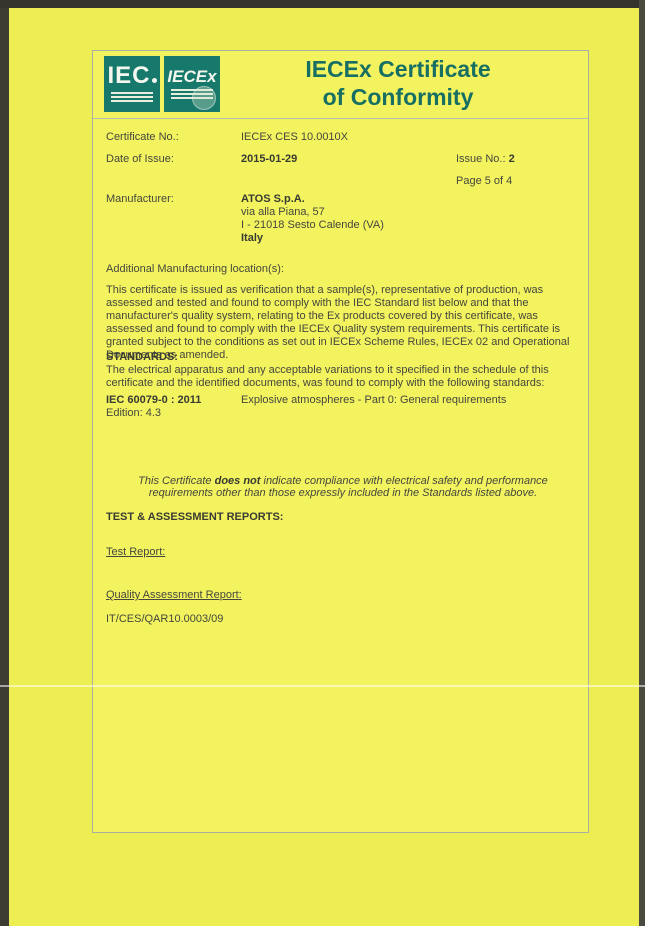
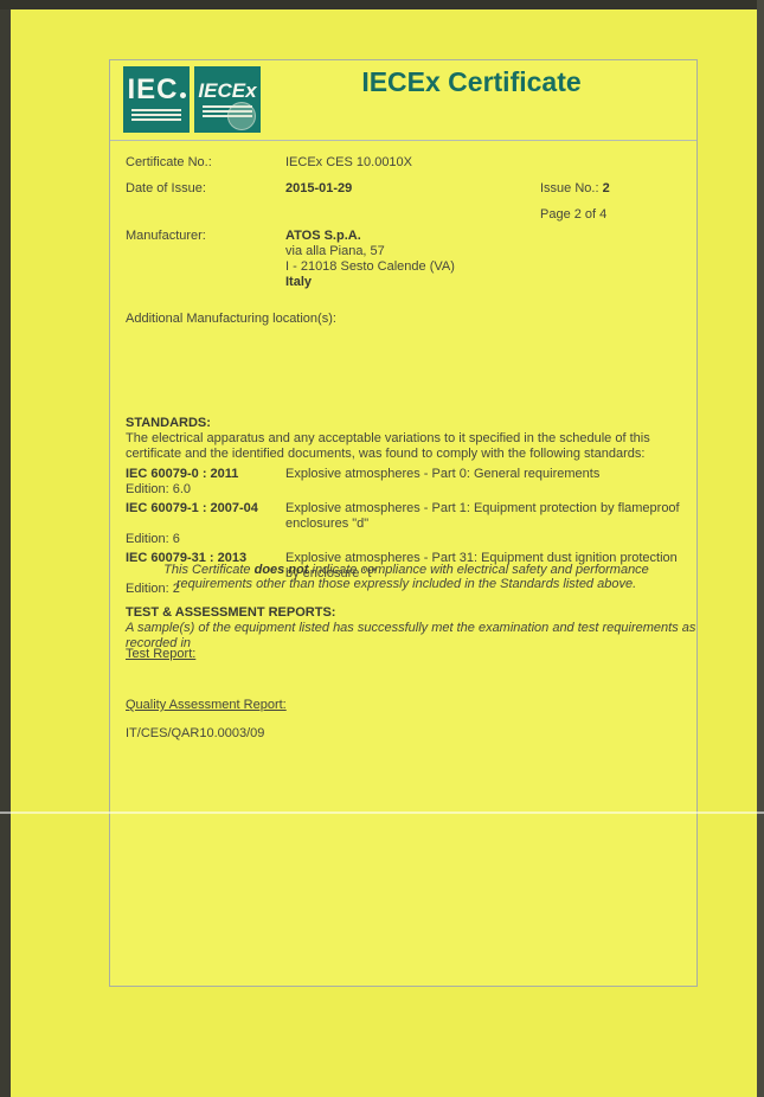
  IEC
  IECEx
  IECEx Certificate
- of Conformity
  Certificate No.:
  IECEx CES 10.0010X
  Date of Issue:
  2015-01-29
  Issue No.: 2
- Page 5 of 4
+ Page 2 of 4
  Manufacturer:
  ATOS S.p.A.
  via alla Piana, 57
  I - 21018 Sesto Calende (VA)
  Italy
  Additional Manufacturing location(s):
- This certificate is issued as verification that a sample(s), representative of production, was assessed and tested and found to comply with the IEC Standard list below and that the manufacturer's quality system, relating to the Ex products covered by this certificate, was assessed and found to comply with the IECEx Quality system requirements. This certificate is granted subject to the conditions as set out in IECEx Scheme Rules, IECEx 02 and Operational Documents as amended.
  STANDARDS:
  The electrical apparatus and any acceptable variations to it specified in the schedule of this certificate and the identified documents, was found to comply with the following standards:
  IEC 60079-0 : 2011
  Explosive atmospheres - Part 0: General requirements
- Edition: 4.3
+ Edition: 6.0
+ IEC 60079-1 : 2007-04
+ Explosive atmospheres - Part 1: Equipment protection by flameproof enclosures "d"
+ Edition: 6
+ IEC 60079-31 : 2013
+ Explosive atmospheres - Part 31: Equipment dust ignition protection by enclosure "t"
+ Edition: 2
  This Certificate does not indicate compliance with electrical safety and performance requirements other than those expressly included in the Standards listed above.
  TEST & ASSESSMENT REPORTS:
+ A sample(s) of the equipment listed has successfully met the examination and test requirements as recorded in
  Test Report:
  Quality Assessment Report:
  IT/CES/QAR10.0003/09
